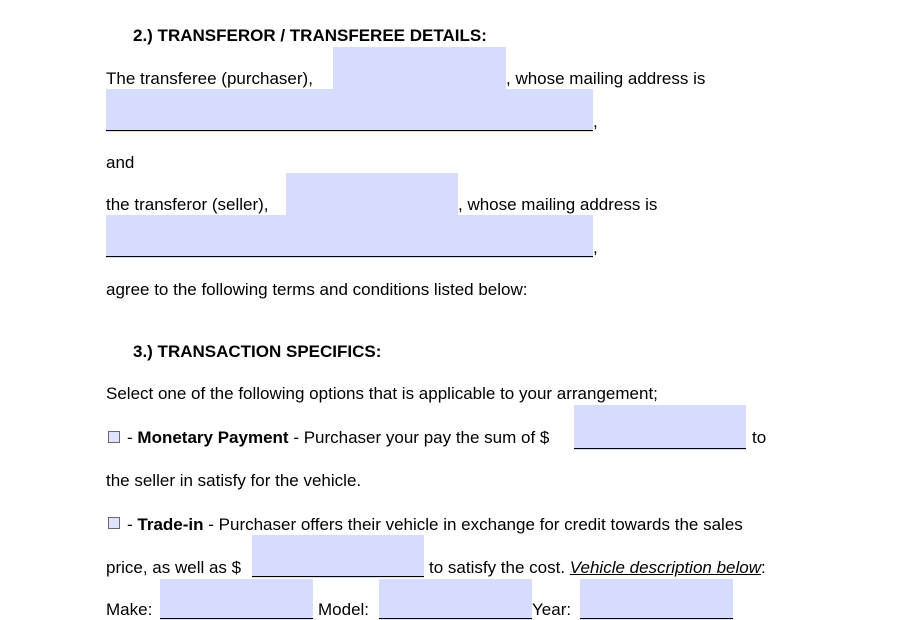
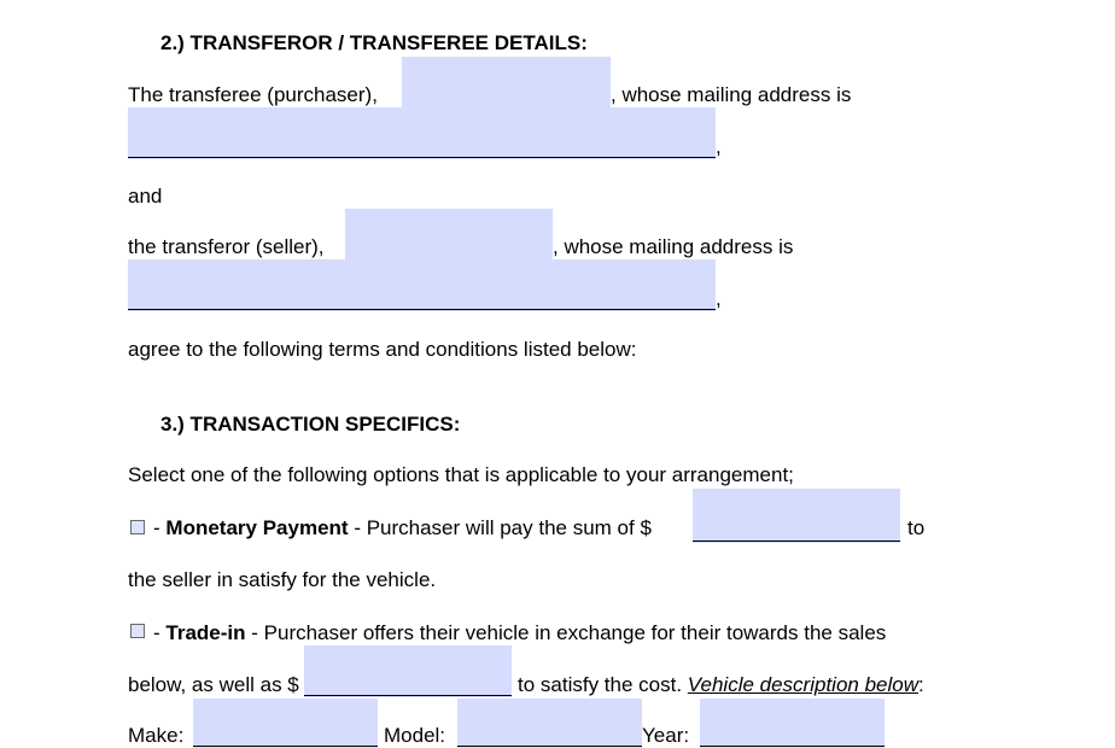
  2.) TRANSFEROR / TRANSFEREE DETAILS:
  The transferee (purchaser),
  , whose mailing address is
  ,
  and
  the transferor (seller),
  , whose mailing address is
  ,
  agree to the following terms and conditions listed below:
  3.) TRANSACTION SPECIFICS:
  Select one of the following options that is applicable to your arrangement;
- - Monetary Payment - Purchaser your pay the sum of $
+ - Monetary Payment - Purchaser will pay the sum of $
  to
  the seller in satisfy for the vehicle.
- - Trade-in - Purchaser offers their vehicle in exchange for credit towards the sales
+ - Trade-in - Purchaser offers their vehicle in exchange for their towards the sales
- price, as well as $
+ below, as well as $
  to satisfy the cost. Vehicle description below:
  Make:
  Model:
  Year:
